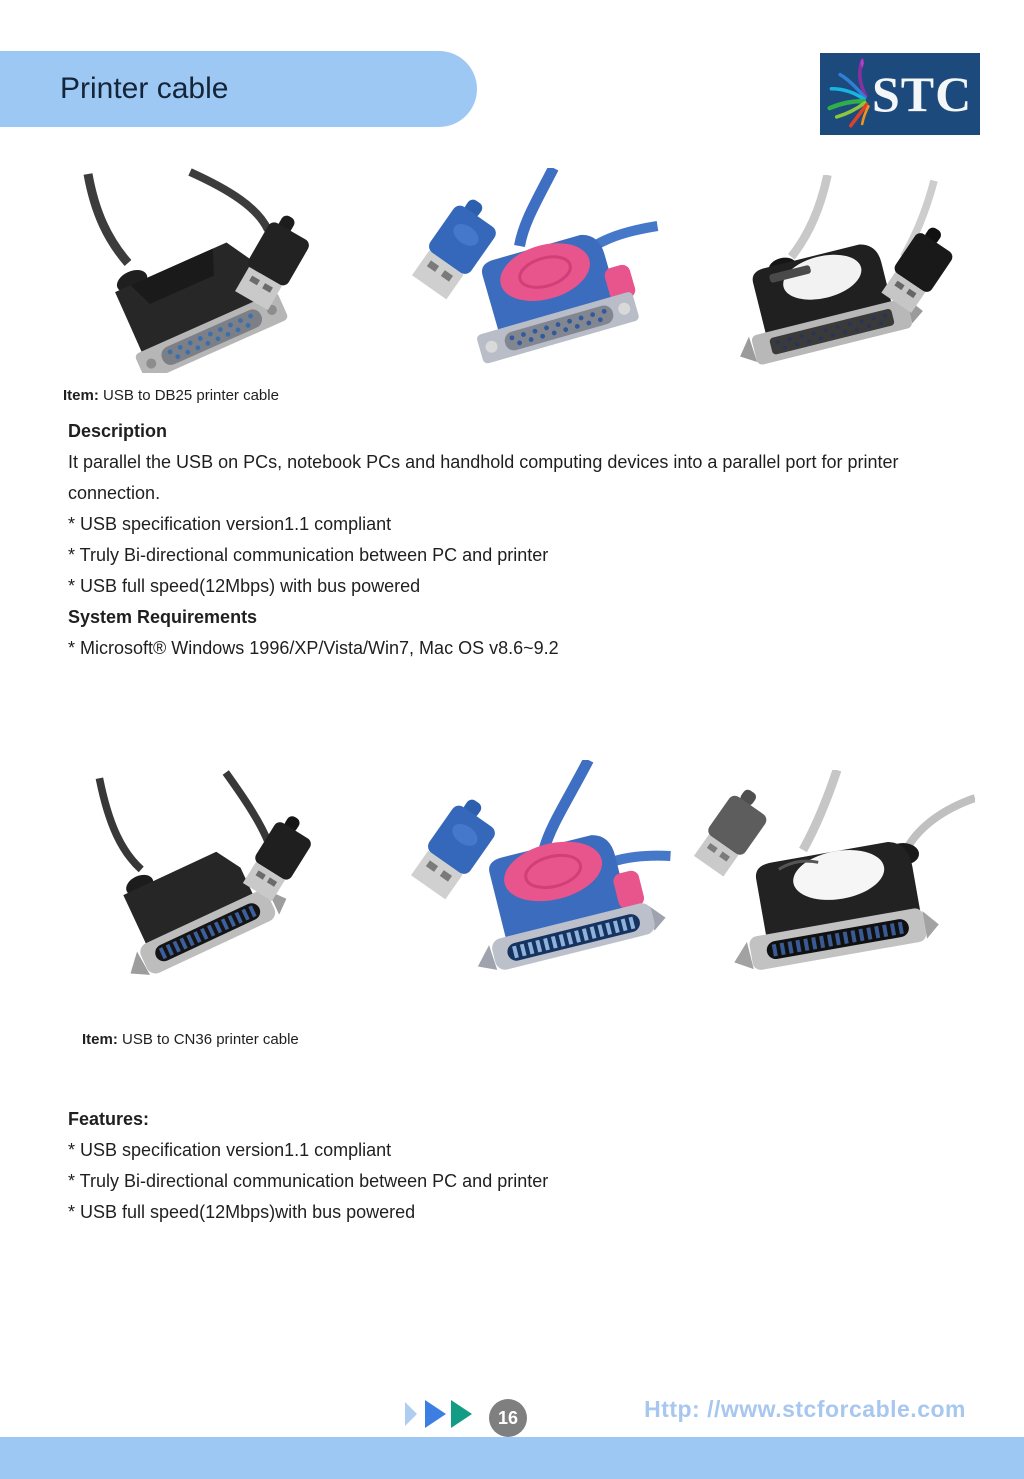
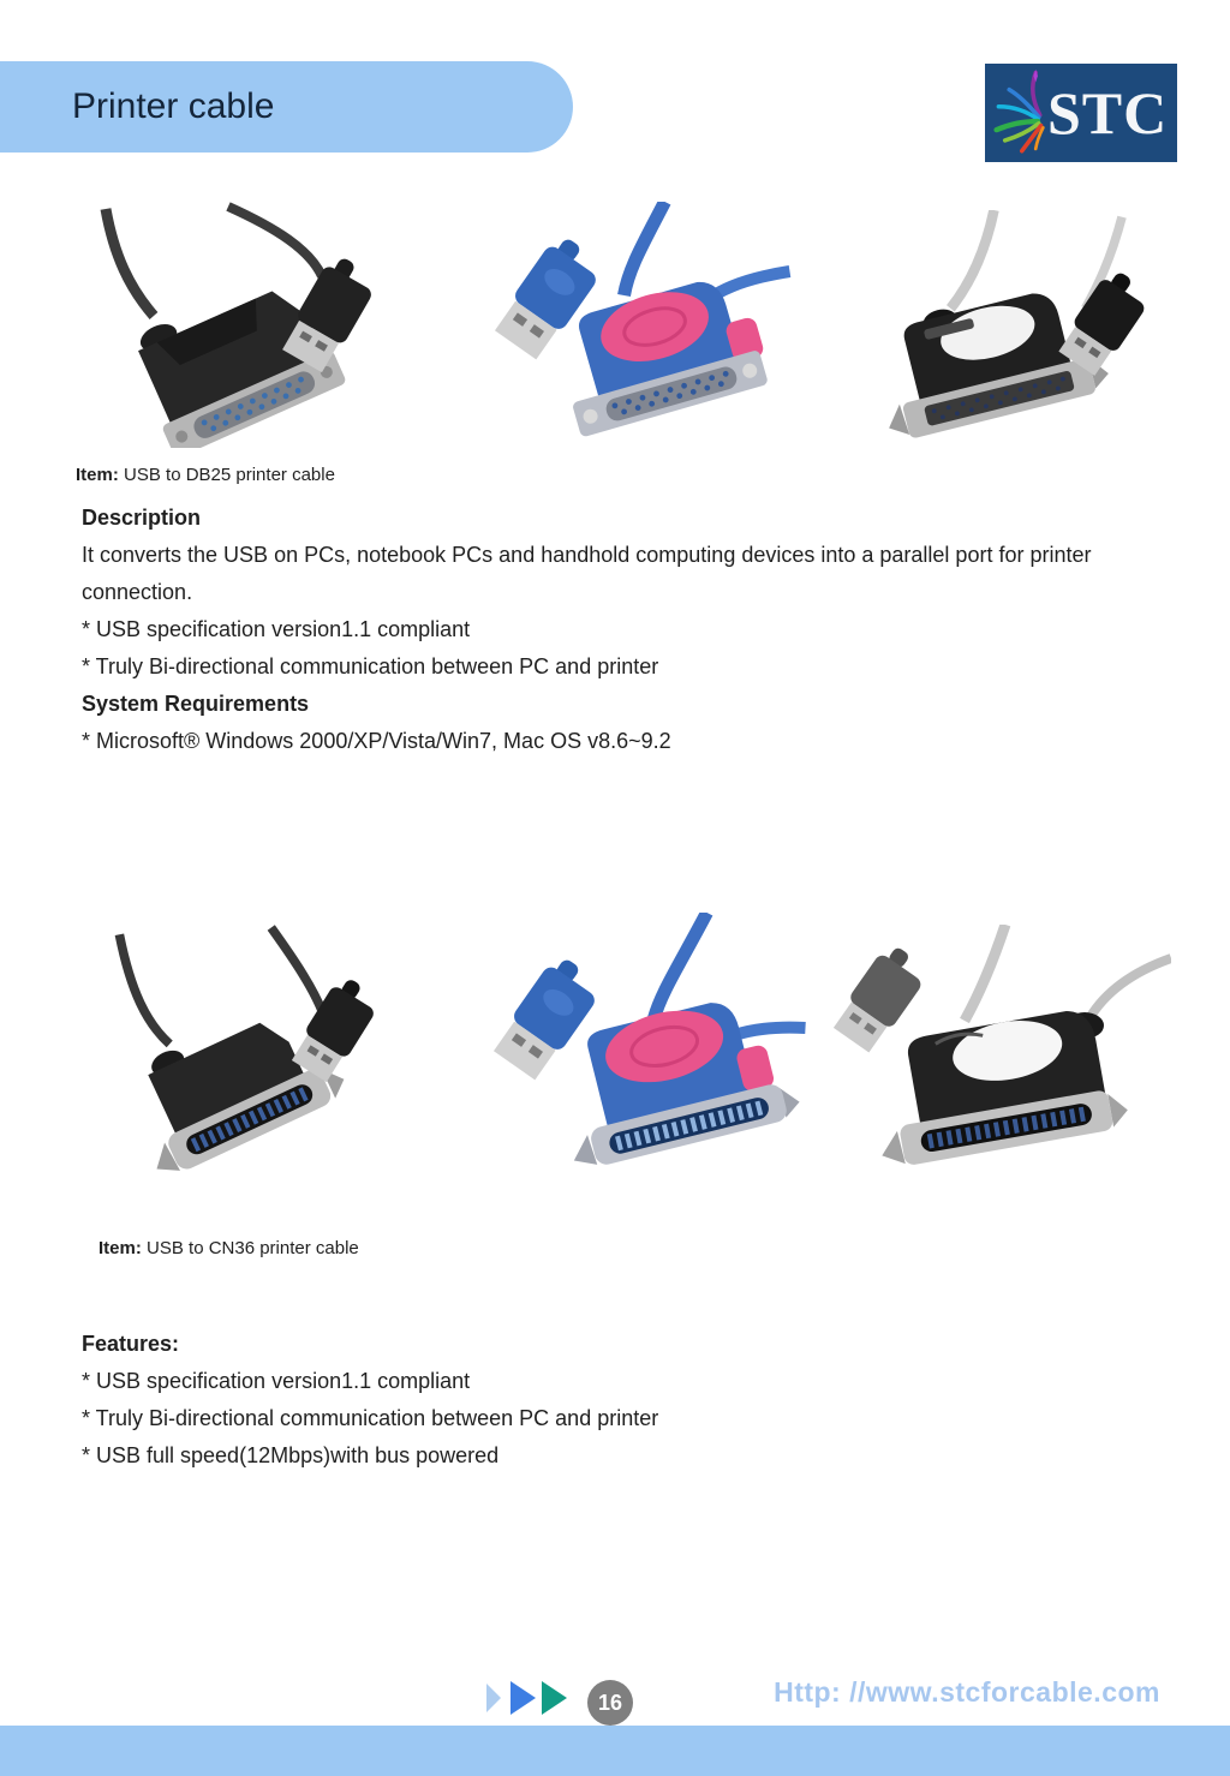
  Printer cable
  STC
  Item: USB to DB25 printer cable
  Description
- It parallel the USB on PCs, notebook PCs and handhold computing devices into a parallel port for printer connection.
+ It converts the USB on PCs, notebook PCs and handhold computing devices into a parallel port for printer connection.
  * USB specification version1.1 compliant
  * Truly Bi-directional communication between PC and printer
- * USB full speed(12Mbps) with bus powered
  System Requirements
- * Microsoft® Windows 1996/XP/Vista/Win7, Mac OS v8.6~9.2
+ * Microsoft® Windows 2000/XP/Vista/Win7, Mac OS v8.6~9.2
  Item: USB to CN36 printer cable
  Features:
  * USB specification version1.1 compliant
  * Truly Bi-directional communication between PC and printer
  * USB full speed(12Mbps)with bus powered
  16
  Http: //www.stcforcable.com
